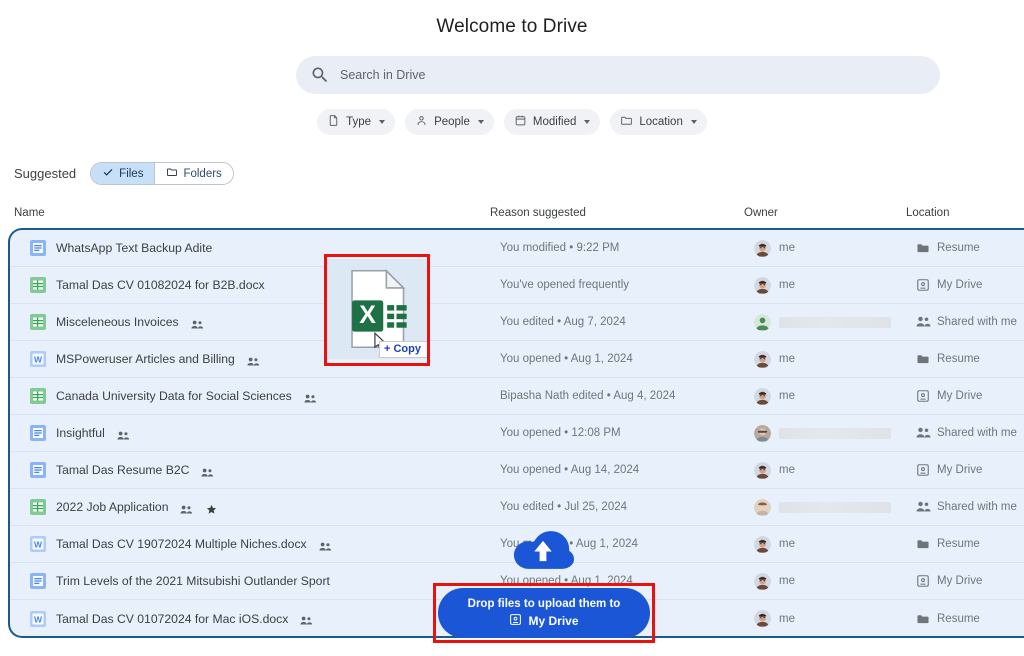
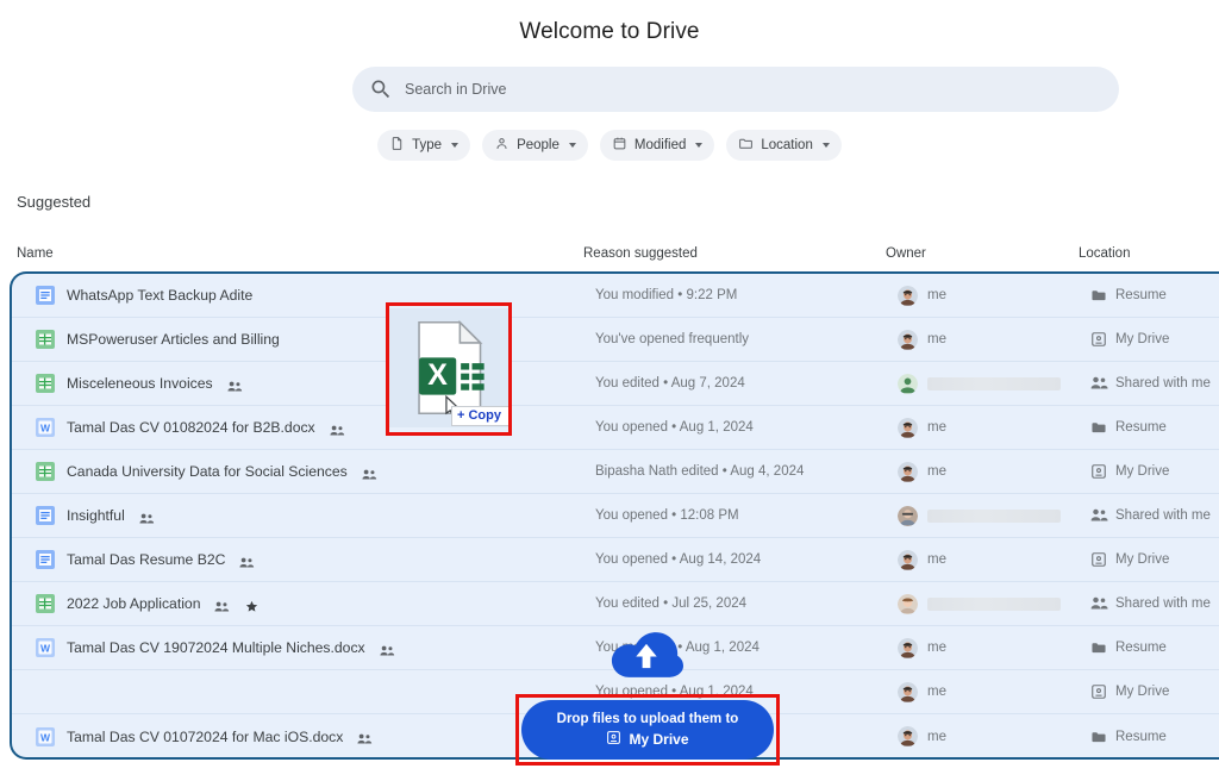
  Welcome to Drive
  Search in Drive
  Type
  People
  Modified
  Location
  Suggested
- Files
- Folders
  Name
  Reason suggested
  Owner
  Location
  WhatsApp Text Backup Adite
  You modified • 9:22 PM
  me
  Resume
- Tamal Das CV 01082024 for B2B.docx
+ MSPoweruser Articles and Billing
  You've opened frequently
  me
  My Drive
  Misceleneous Invoices
  You edited • Aug 7, 2024
  Shared with me
  W
- MSPoweruser Articles and Billing
+ Tamal Das CV 01082024 for B2B.docx
  You opened • Aug 1, 2024
  me
  Resume
  Canada University Data for Social Sciences
  Bipasha Nath edited • Aug 4, 2024
  me
  My Drive
  Insightful
  You opened • 12:08 PM
  Shared with me
  Tamal Das Resume B2C
  You opened • Aug 14, 2024
  me
  My Drive
  2022 Job Application
  You edited • Jul 25, 2024
  Shared with me
  W
  Tamal Das CV 19072024 Multiple Niches.docx
  me
  Resume
- Trim Levels of the 2021 Mitsubishi Outlander Sport
  You opened • Aug 1, 2024
  me
  My Drive
  W
  Tamal Das CV 01072024 for Mac iOS.docx
  me
  Resume
  X
  +
  Copy
  Drop files to upload them to
  My Drive
